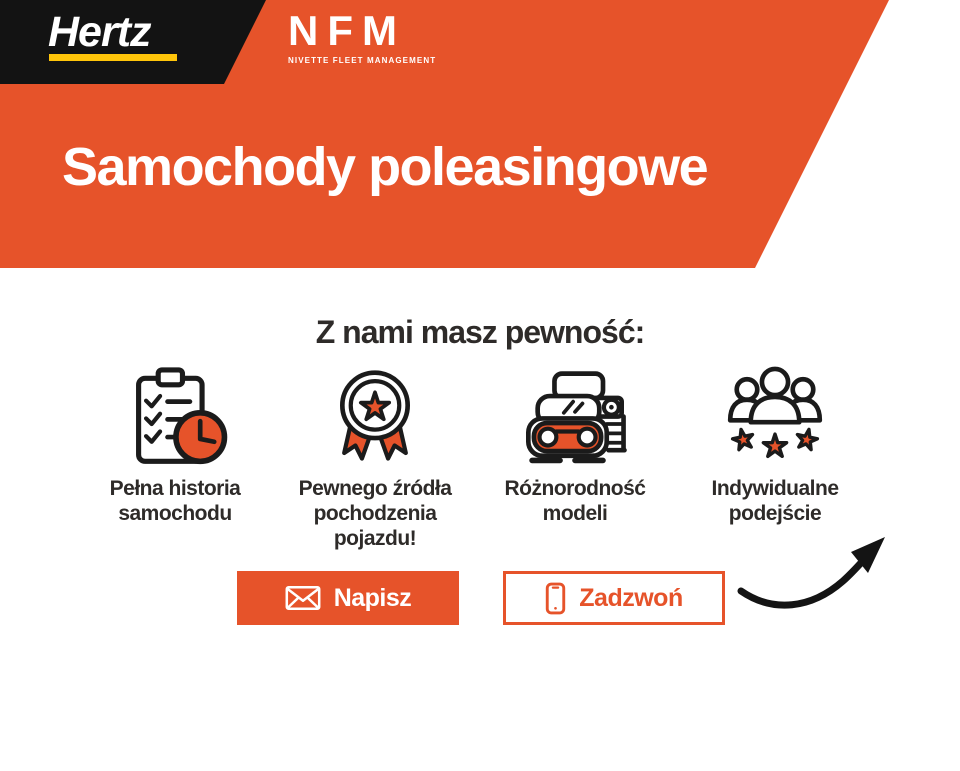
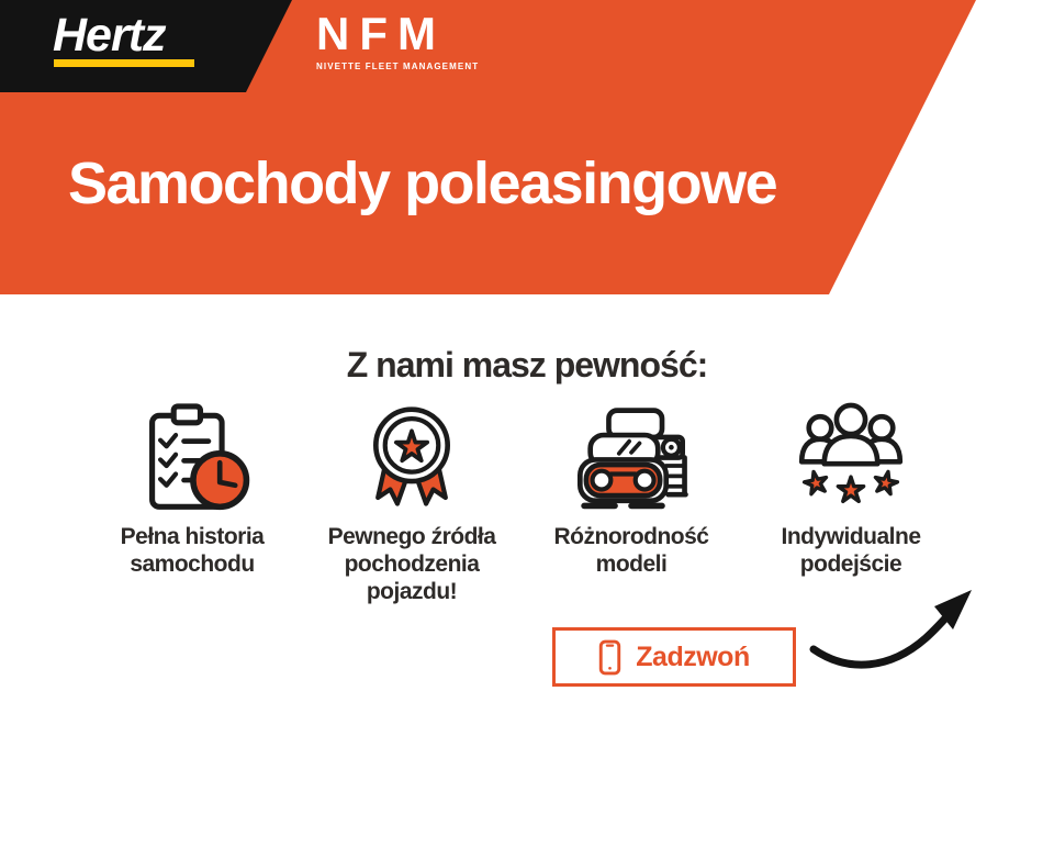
  Samochody poleasingowe
  Hertz
  NFM
  NIVETTE FLEET MANAGEMENT
  Z nami masz pewność:
  Pełna historia
  samochodu
  Pewnego źródła
  pochodzenia pojazdu!
  Różnorodność
  modeli
  Indywidualne
  podejście
- Napisz
  Zadzwoń
